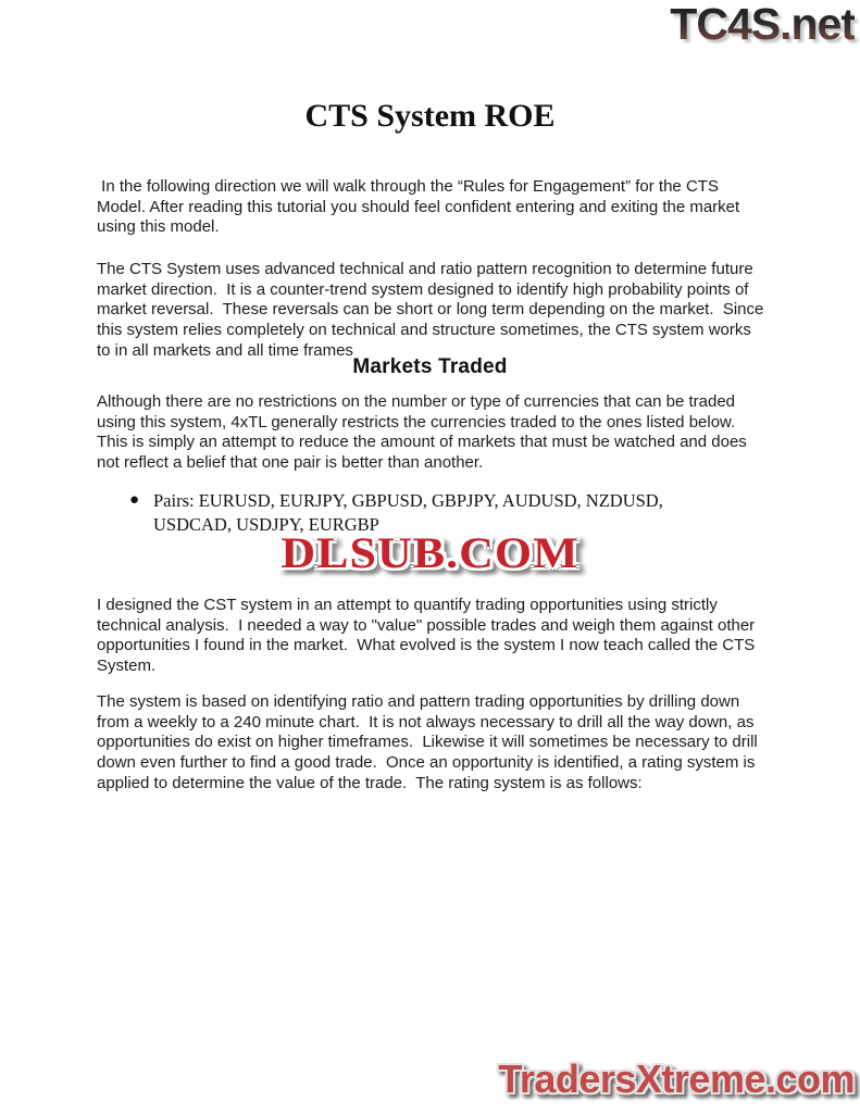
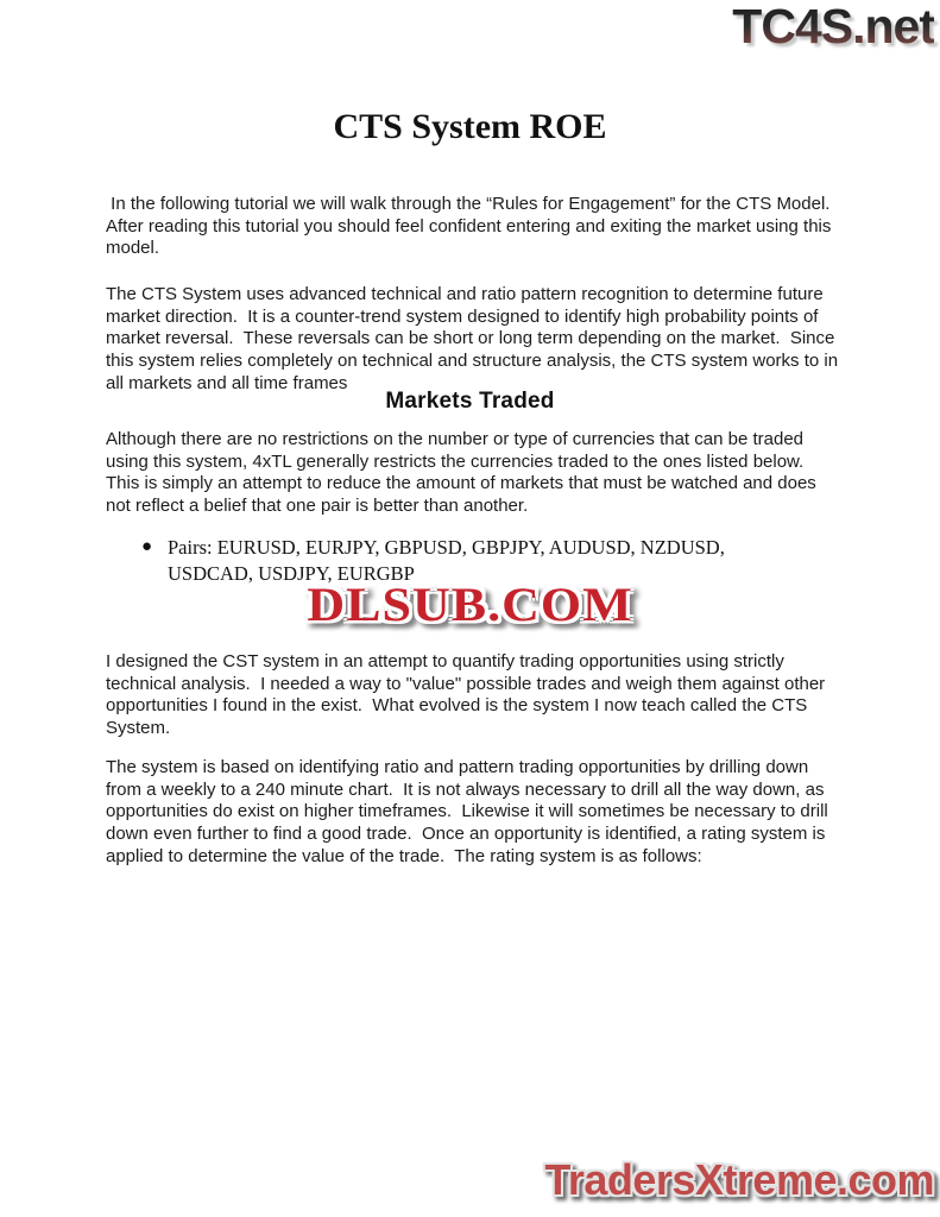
  TC4S.net
  CTS System ROE
- In the following direction we will walk through the “Rules for Engagement” for the CTS Model. After reading this tutorial you should feel confident entering and exiting the market using this model.
+ In the following tutorial we will walk through the “Rules for Engagement” for the CTS Model. After reading this tutorial you should feel confident entering and exiting the market using this model.
- The CTS System uses advanced technical and ratio pattern recognition to determine future market direction. It is a counter-trend system designed to identify high probability points of market reversal. These reversals can be short or long term depending on the market. Since this system relies completely on technical and structure sometimes, the CTS system works to in all markets and all time frames
+ The CTS System uses advanced technical and ratio pattern recognition to determine future market direction. It is a counter-trend system designed to identify high probability points of market reversal. These reversals can be short or long term depending on the market. Since this system relies completely on technical and structure analysis, the CTS system works to in all markets and all time frames
  Markets Traded
  Although there are no restrictions on the number or type of currencies that can be traded using this system, 4xTL generally restricts the currencies traded to the ones listed below. This is simply an attempt to reduce the amount of markets that must be watched and does not reflect a belief that one pair is better than another.
  ●
  Pairs: EURUSD, EURJPY, GBPUSD, GBPJPY, AUDUSD, NZDUSD, USDCAD, USDJPY, EURGBP
  DLSUB.COM
- I designed the CST system in an attempt to quantify trading opportunities using strictly technical analysis. I needed a way to "value" possible trades and weigh them against other opportunities I found in the market. What evolved is the system I now teach called the CTS System.
+ I designed the CST system in an attempt to quantify trading opportunities using strictly technical analysis. I needed a way to "value" possible trades and weigh them against other opportunities I found in the exist. What evolved is the system I now teach called the CTS System.
  The system is based on identifying ratio and pattern trading opportunities by drilling down from a weekly to a 240 minute chart. It is not always necessary to drill all the way down, as opportunities do exist on higher timeframes. Likewise it will sometimes be necessary to drill down even further to find a good trade. Once an opportunity is identified, a rating system is applied to determine the value of the trade. The rating system is as follows:
  TradersXtreme.com
